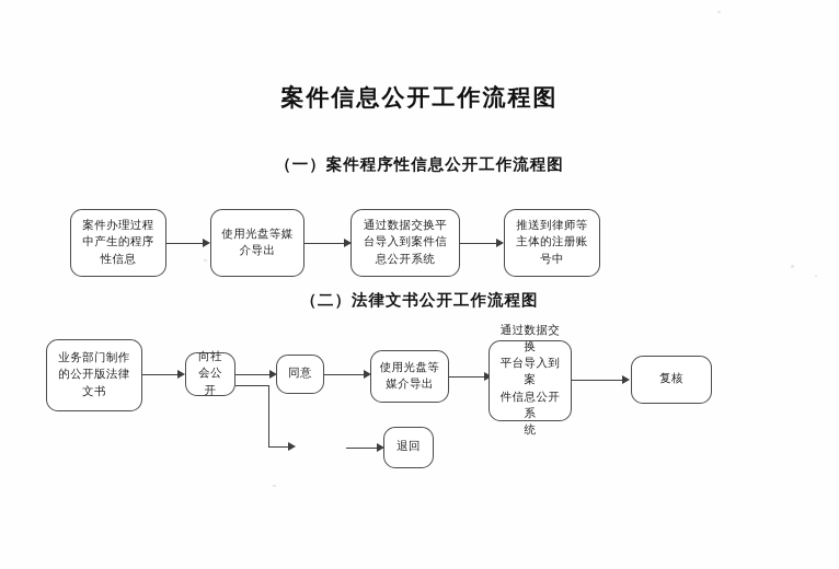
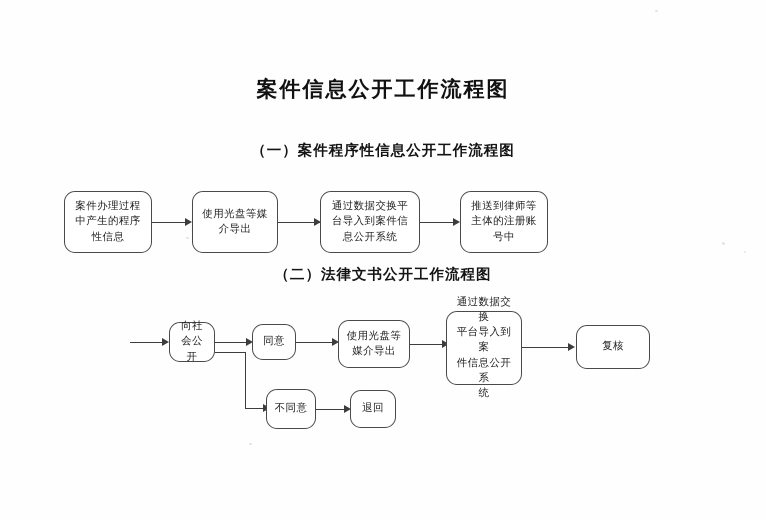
  案件信息公开工作流程图
  （一）案件程序性信息公开工作流程图
  案件办理过程
  中产生的程序
  性信息
  使用光盘等媒
  介导出
  通过数据交换平
  台导入到案件信
  息公开系统
  推送到律师等
  主体的注册账
  号中
  （二）法律文书公开工作流程图
- 业务部门制作
- 的公开版法律
- 文书
  向社会公开
  同意
  使用光盘等
  媒介导出
  通过数据交换
  平台导入到案
  件信息公开系
  统
  复核
+ 不同意
  退回
